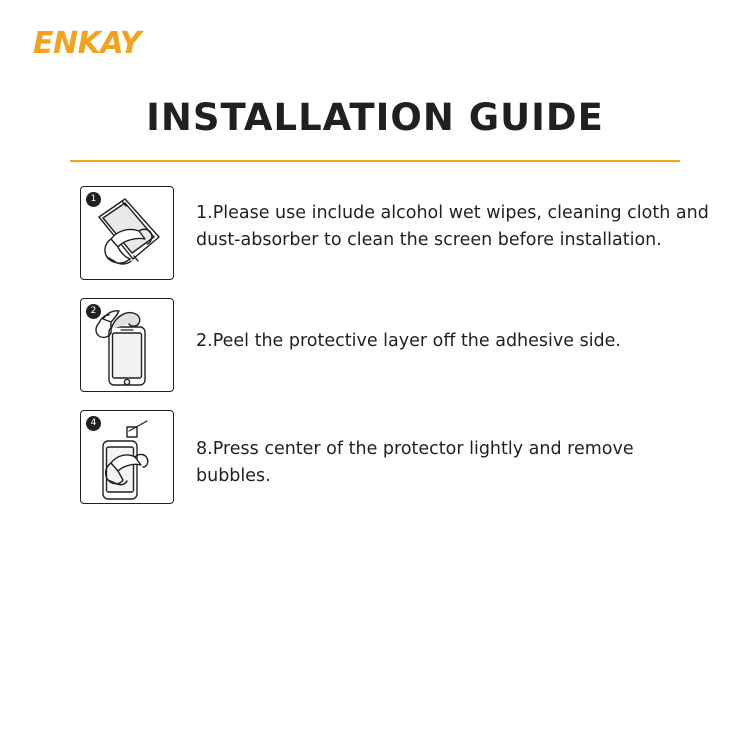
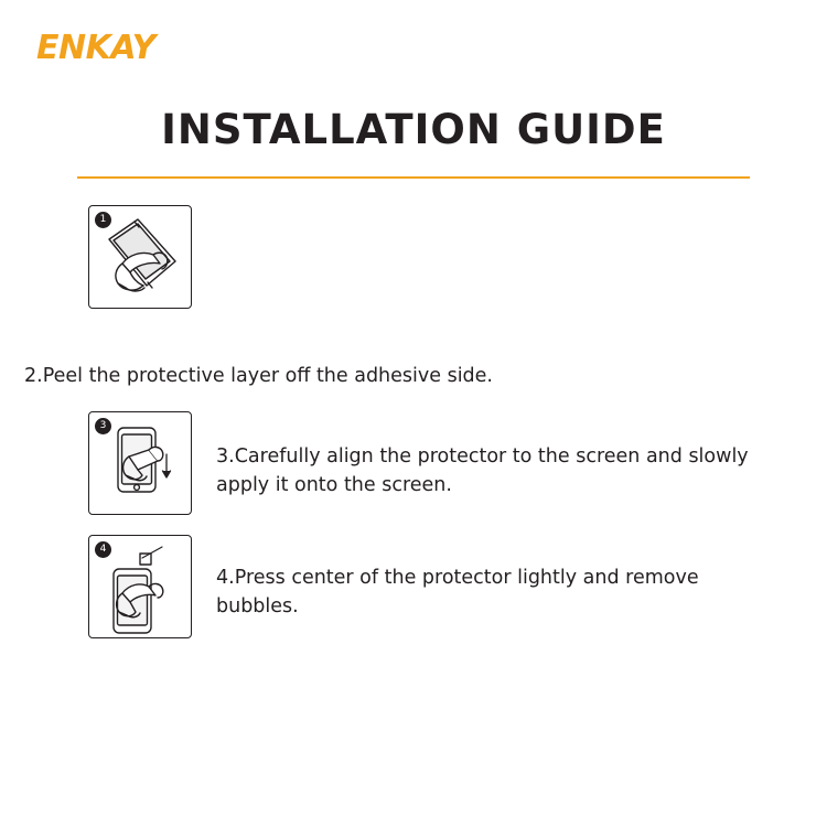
  ENKAY
  INSTALLATION GUIDE
  1
- 1.Please use include alcohol wet wipes, cleaning cloth and dust-absorber to clean the screen before installation.
- 2
  2.Peel the protective layer off the adhesive side.
+ 3
+ 3.Carefully align the protector to the screen and slowly apply it onto the screen.
  4
- 8.Press center of the protector lightly and remove bubbles.
+ 4.Press center of the protector lightly and remove bubbles.
